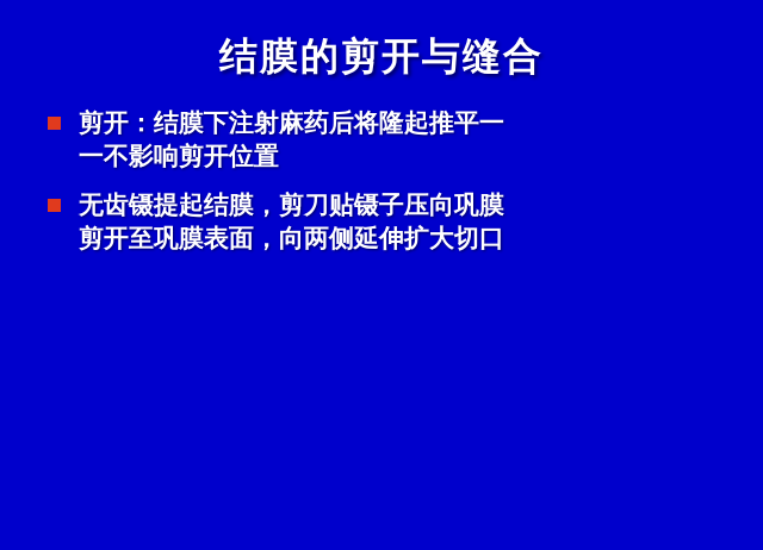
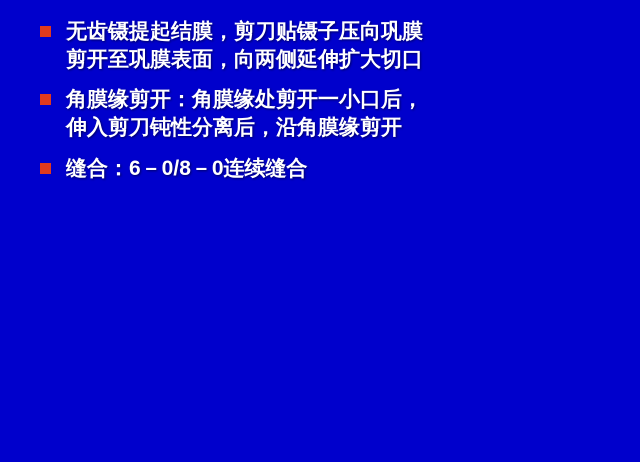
- 结膜的剪开与缝合
- 剪开：结膜下注射麻药后将隆起推平一
- 一不影响剪开位置
  无齿镊提起结膜，剪刀贴镊子压向巩膜
  剪开至巩膜表面，向两侧延伸扩大切口
+ 角膜缘剪开：角膜缘处剪开一小口后，
+ 伸入剪刀钝性分离后，沿角膜缘剪开
+ 缝合：6－0/8－0连续缝合
